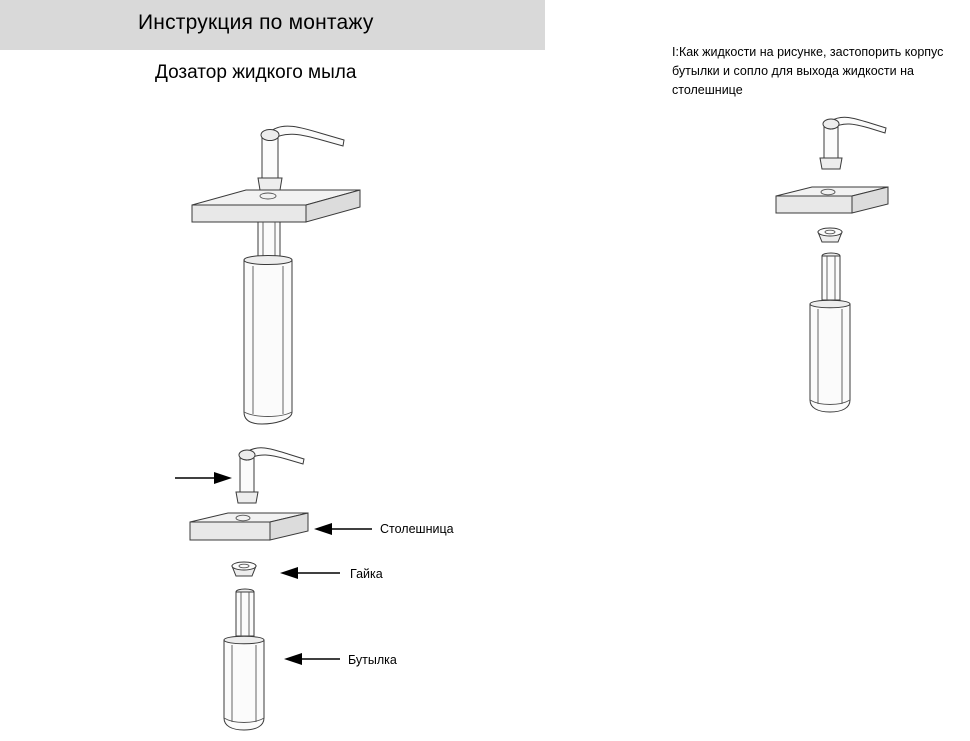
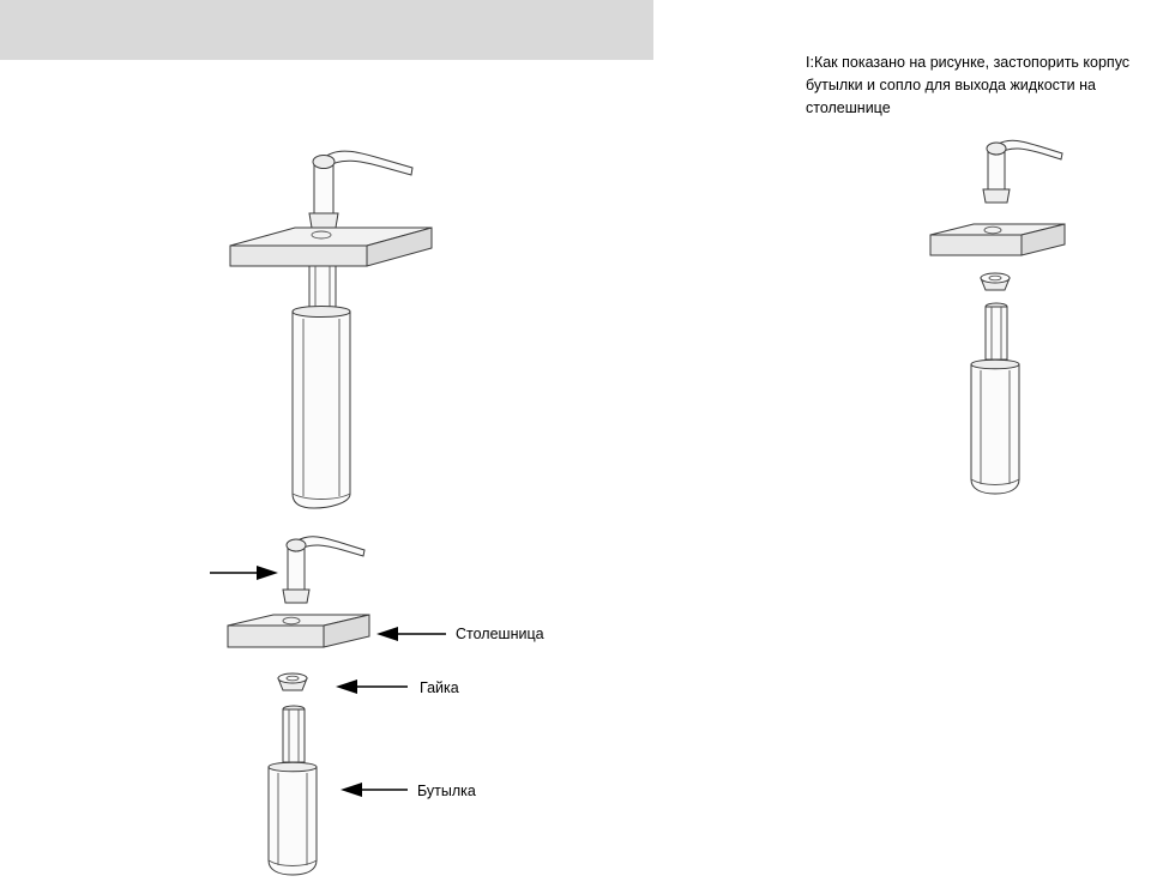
- Инструкция по монтажу
- Дозатор жидкого мыла
- I:Как жидкости на рисунке, застопорить корпус бутылки и сопло для выхода жидкости на столешнице
+ I:Как показано на рисунке, застопорить корпус бутылки и сопло для выхода жидкости на столешнице
  Столешница
  Гайка
  Бутылка
